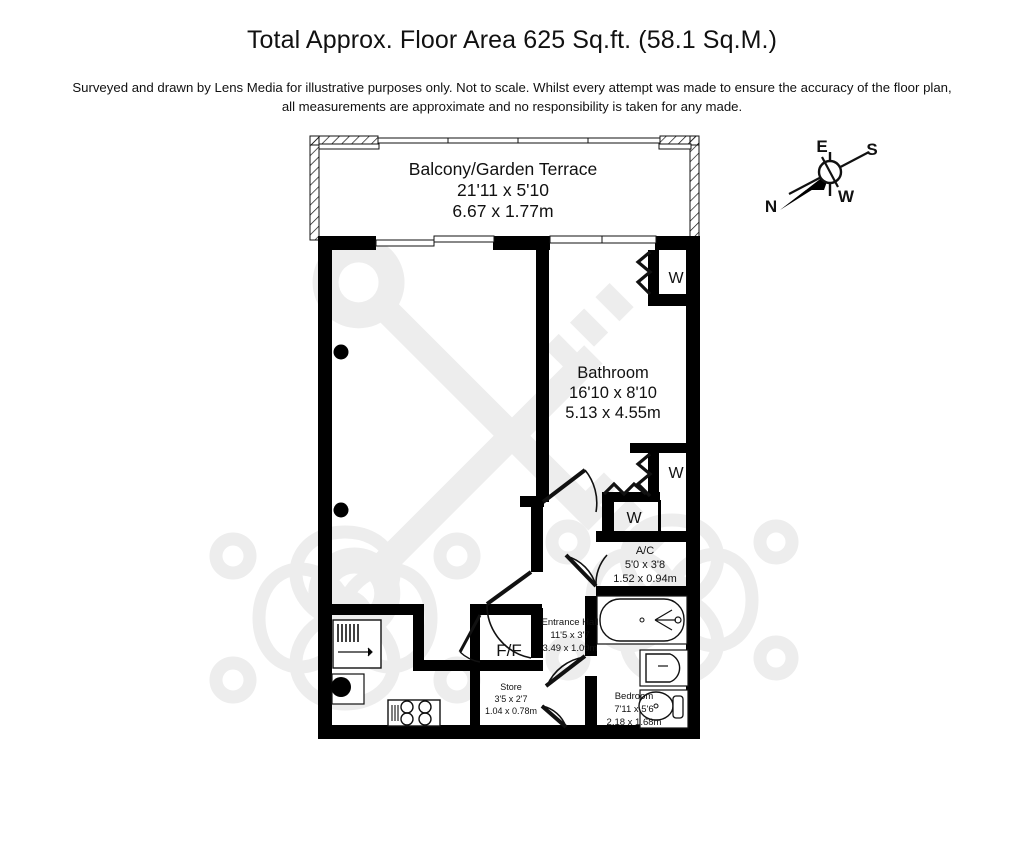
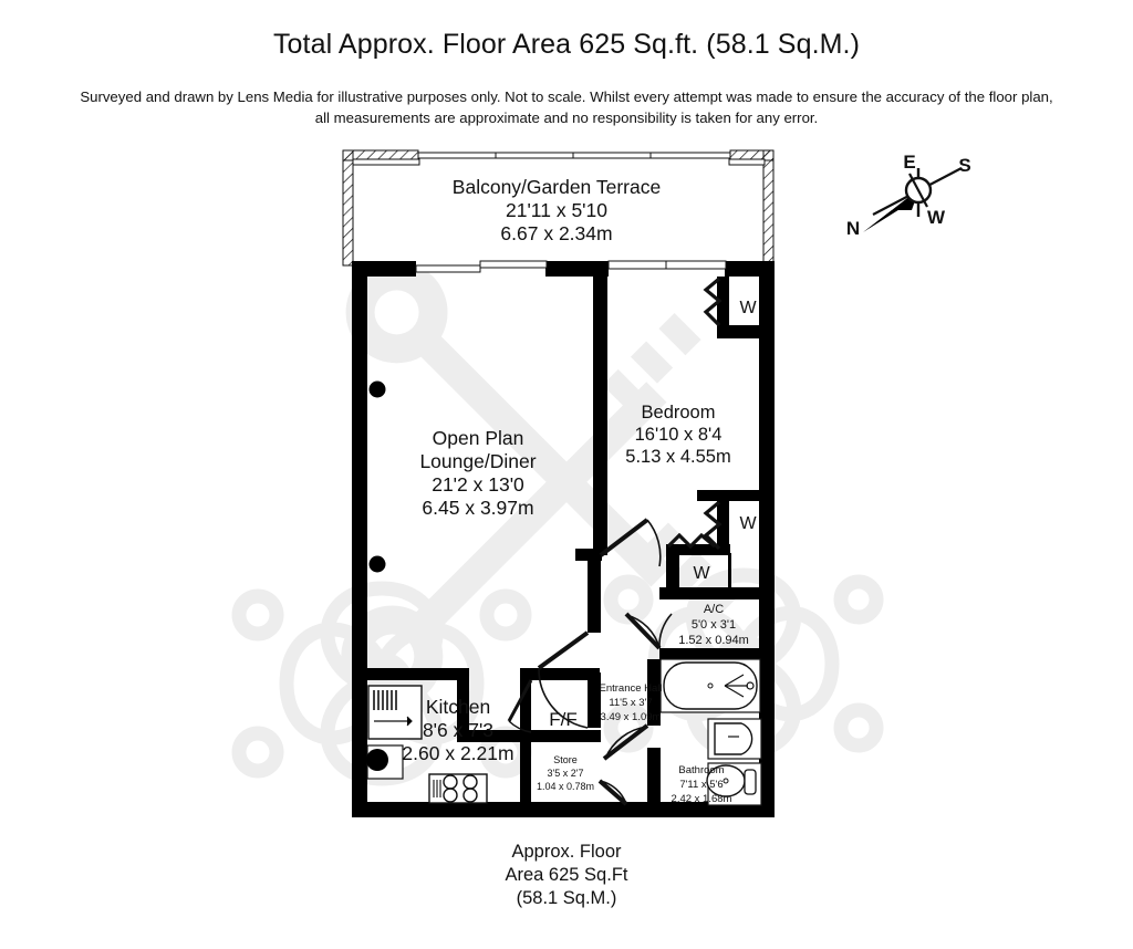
  Total Approx. Floor Area 625 Sq.ft. (58.1 Sq.M.)
  Surveyed and drawn by Lens Media for illustrative purposes only. Not to scale. Whilst every attempt was made to ensure the accuracy of the floor plan,
- all measurements are approximate and no responsibility is taken for any made.
+ all measurements are approximate and no responsibility is taken for any error.
  Balcony/Garden Terrace
  21'11 x 5'10
- 6.67 x 1.77m
+ 6.67 x 2.34m
+ Open Plan
+ Lounge/Diner
+ 21'2 x 13'0
+ 6.45 x 3.97m
- Bathroom
+ Bedroom
- 16'10 x 8'10
+ 16'10 x 8'4
  5.13 x 4.55m
+ Kitchen
+ 8'6 x 7'3
+ 2.60 x 2.21m
  A/C
- 5'0 x 3'8
+ 5'0 x 3'1
  1.52 x 0.94m
  Entrance Hall
  11'5 x 3'7
  3.49 x 1.09m
  Store
  3'5 x 2'7
  1.04 x 0.78m
- Bedroom
+ Bathroom
  7'11 x 5'6
- 2.18 x 1.68m
+ 2.42 x 1.68m
  W
  W
  W
  F/F
  E
  S
  W
  N
+ Approx. Floor
+ Area 625 Sq.Ft
+ (58.1 Sq.M.)
